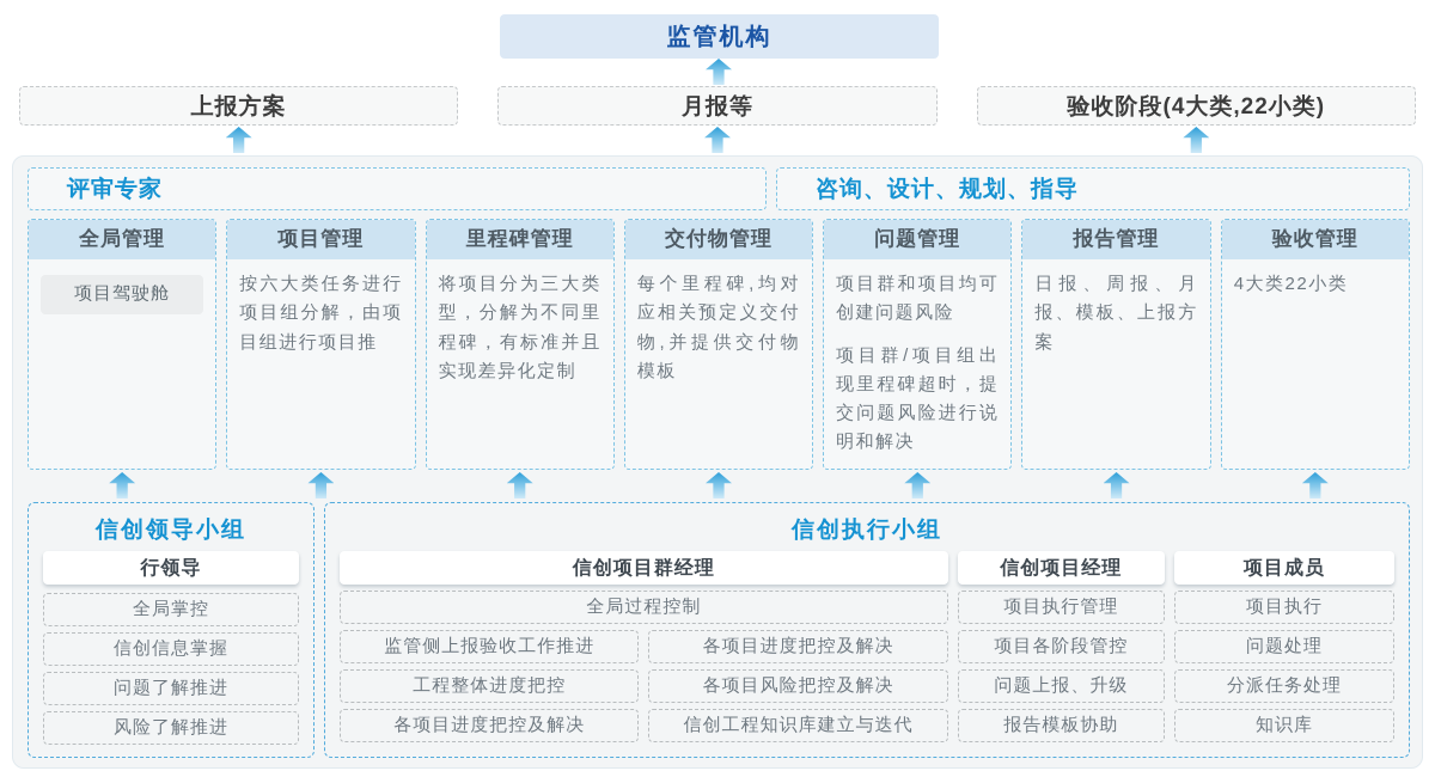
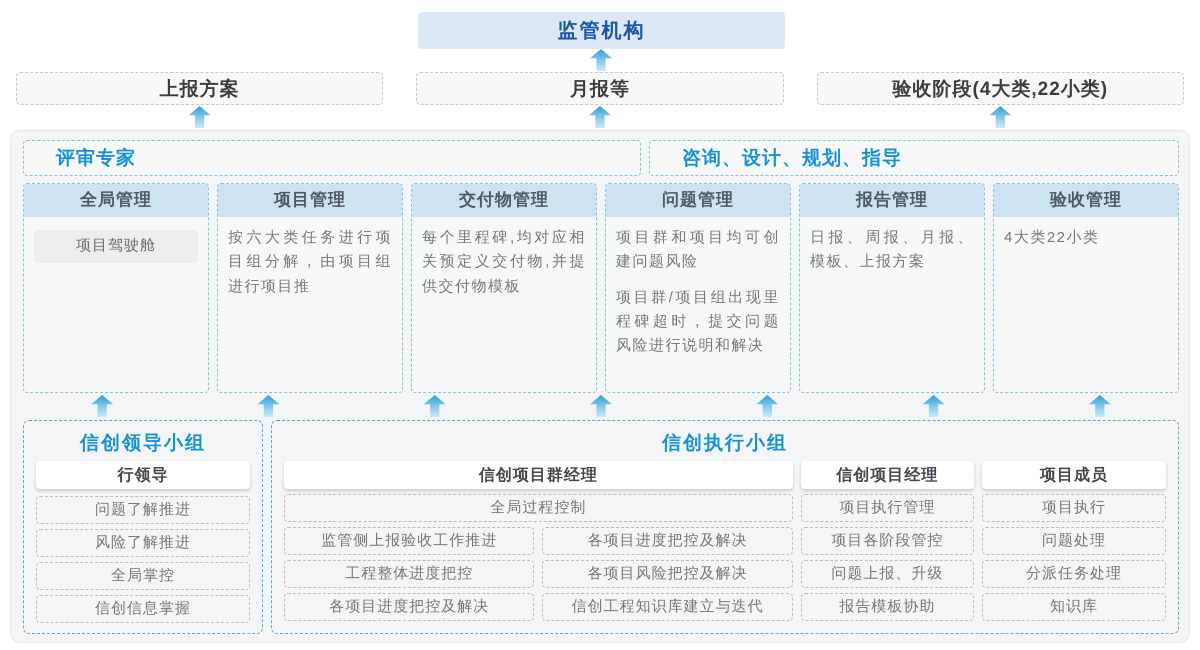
  监管机构
  上报方案
  月报等
  验收阶段(4大类,22小类)
  评审专家
  咨询、设计、规划、指导
  全局管理
  项目驾驶舱
  项目管理
  按六大类任务进行项目组分解，由项目组进行项目推
- 里程碑管理
- 将项目分为三大类型，分解为不同里程碑，有标准并且实现差异化定制
  交付物管理
  每个里程碑,均对应相关预定义交付物,并提供交付物模板
  问题管理
  项目群和项目均可创建问题风险
  项目群/项目组出现里程碑超时，提交问题风险进行说明和解决
  报告管理
  日报、周报、月报、模板、上报方案
  验收管理
  4大类22小类
  信创领导小组
  行领导
- 全局掌控
+ 问题了解推进
- 信创信息掌握
+ 风险了解推进
- 问题了解推进
+ 全局掌控
- 风险了解推进
+ 信创信息掌握
  信创执行小组
  信创项目群经理
  信创项目经理
  项目成员
  全局过程控制
  项目执行管理
  项目执行
  监管侧上报验收工作推进
  各项目进度把控及解决
  项目各阶段管控
  问题处理
  工程整体进度把控
  各项目风险把控及解决
  问题上报、升级
  分派任务处理
  各项目进度把控及解决
  信创工程知识库建立与迭代
  报告模板协助
  知识库
